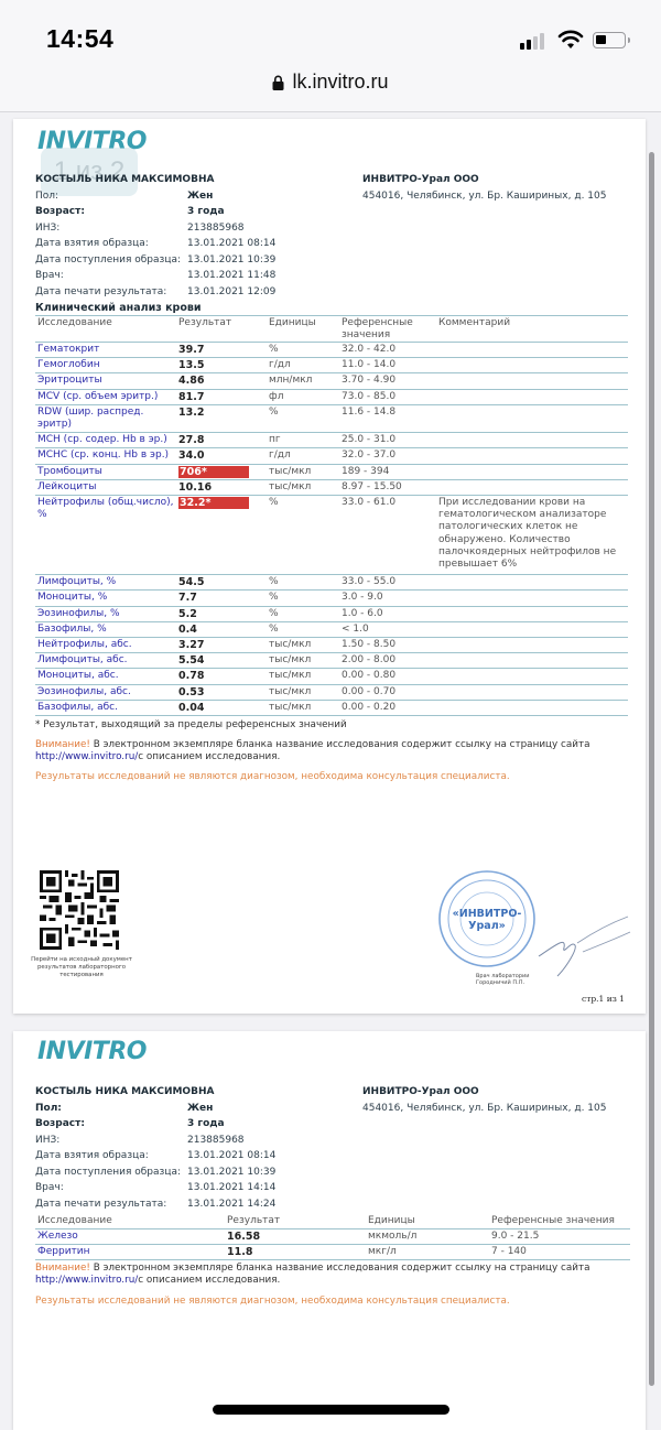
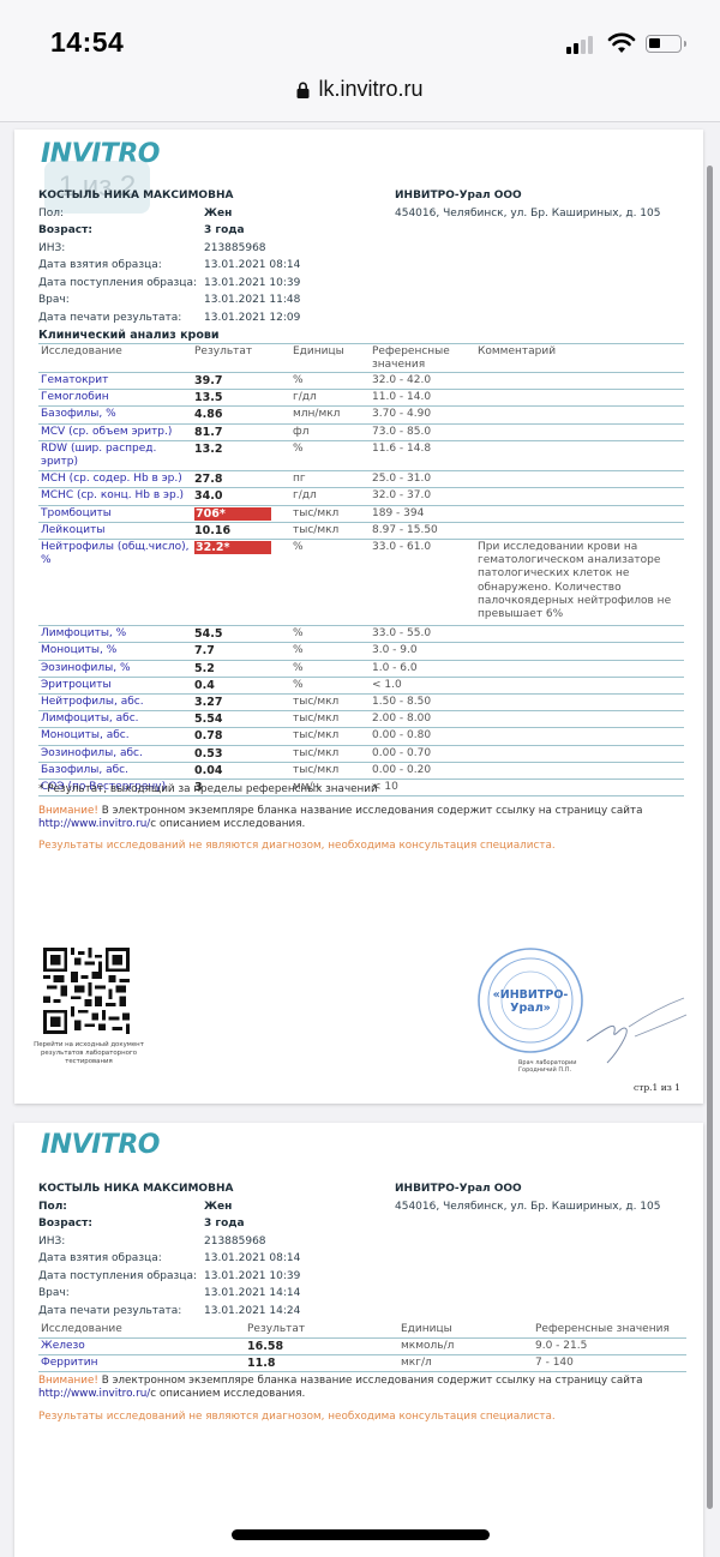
  14:54
  lk.invitro.ru
  INVITRO
  1 из 2
  КОСТЫЛЬ НИКА МАКСИМОВНА
  Пол:
  Жен
  Возраст:
  3 года
  ИНЗ:
  213885968
  Дата взятия образца:
  13.01.2021 08:14
  Дата поступления образца:
  13.01.2021 10:39
  Врач:
  13.01.2021 11:48
  Дата печати результата:
  13.01.2021 12:09
  ИНВИТРО-Урал ООО
  454016, Челябинск, ул. Бр. Кашириных, д. 105
  Клинический анализ крови
  Исследование	Результат	Единицы	Референсные значения	Комментарий
  Гематокрит	39.7	%	32.0 - 42.0
  Гемоглобин	13.5	г/дл	11.0 - 14.0
- Эритроциты	4.86	млн/мкл	3.70 - 4.90
+ Базофилы, %	4.86	млн/мкл	3.70 - 4.90
  MCV (ср. объем эритр.)	81.7	фл	73.0 - 85.0
  RDW (шир. распред. эритр)	13.2	%	11.6 - 14.8
  MCH (ср. содер. Hb в эр.)	27.8	пг	25.0 - 31.0
  MCHC (ср. конц. Hb в эр.)	34.0	г/дл	32.0 - 37.0
  Тромбоциты	706*	тыс/мкл	189 - 394
  Лейкоциты	10.16	тыс/мкл	8.97 - 15.50
  Нейтрофилы (общ.число), %	32.2*	%	33.0 - 61.0	При исследовании крови на гематологическом анализаторе патологических клеток не обнаружено. Количество палочкоядерных нейтрофилов не превышает 6%
  Лимфоциты, %	54.5	%	33.0 - 55.0
  Моноциты, %	7.7	%	3.0 - 9.0
  Эозинофилы, %	5.2	%	1.0 - 6.0
- Базофилы, %	0.4	%	< 1.0
+ Эритроциты	0.4	%	< 1.0
  Нейтрофилы, абс.	3.27	тыс/мкл	1.50 - 8.50
  Лимфоциты, абс.	5.54	тыс/мкл	2.00 - 8.00
  Моноциты, абс.	0.78	тыс/мкл	0.00 - 0.80
  Эозинофилы, абс.	0.53	тыс/мкл	0.00 - 0.70
  Базофилы, абс.	0.04	тыс/мкл	0.00 - 0.20
+ СОЭ (по Вестергрену)	3	мм/ч	< 10
  * Результат, выходящий за пределы референсных значений
  Внимание! В электронном экземпляре бланка название исследования содержит ссылку на страницу сайта
  http://www.invitro.ru/с описанием исследования.
  Результаты исследований не являются диагнозом, необходима консультация специалиста.
  «ИНВИТРО-
  Урал»
  стр.1 из 1
  INVITRO
  КОСТЫЛЬ НИКА МАКСИМОВНА
  Пол:
  Жен
  Возраст:
  3 года
  ИНЗ:
  213885968
  Дата взятия образца:
  13.01.2021 08:14
  Дата поступления образца:
  13.01.2021 10:39
  Врач:
  13.01.2021 14:14
  Дата печати результата:
  13.01.2021 14:24
  ИНВИТРО-Урал ООО
  454016, Челябинск, ул. Бр. Кашириных, д. 105
  Исследование	Результат	Единицы	Референсные значения
  Железо	16.58	мкмоль/л	9.0 - 21.5
  Ферритин	11.8	мкг/л	7 - 140
  Внимание! В электронном экземпляре бланка название исследования содержит ссылку на страницу сайта
  http://www.invitro.ru/с описанием исследования.
  Результаты исследований не являются диагнозом, необходима консультация специалиста.
